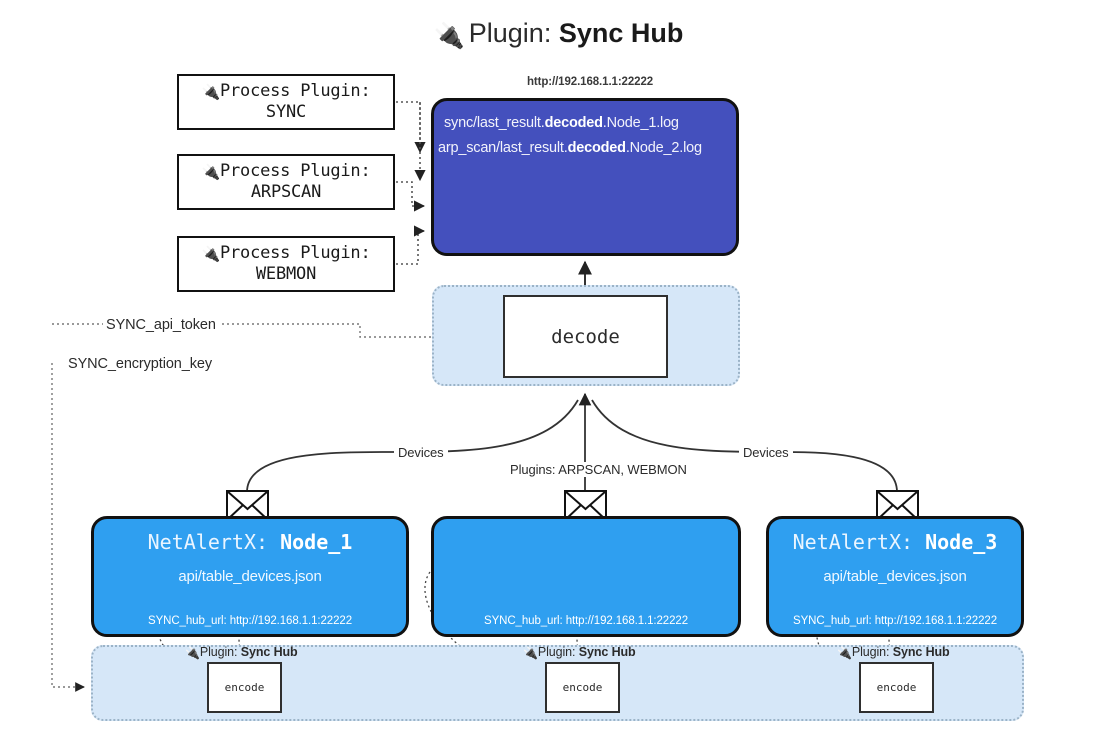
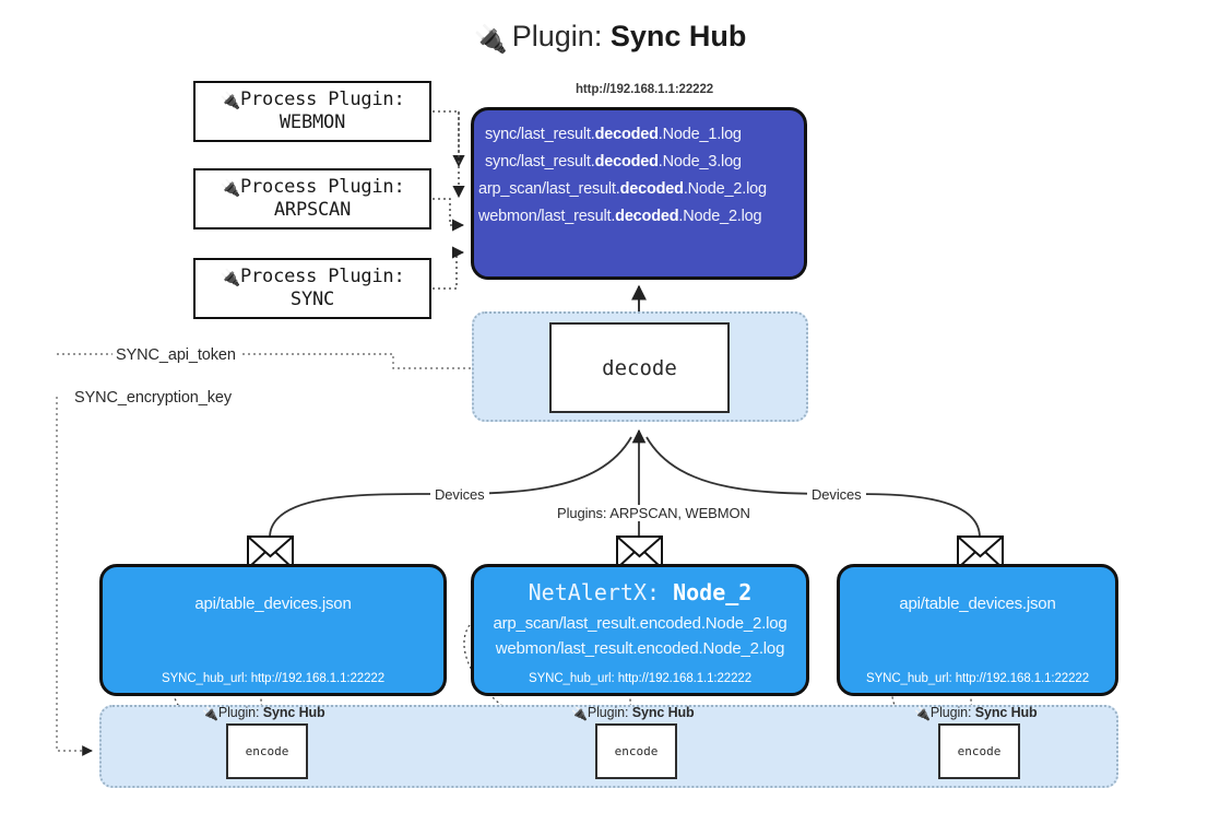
  🔌 Plugin: Sync Hub
  🔌Process Plugin:
- SYNC
+ WEBMON
  🔌Process Plugin:
  ARPSCAN
  🔌Process Plugin:
- WEBMON
+ SYNC
  http://192.168.1.1:22222
  sync/last_result.decoded.Node_1.log
+ sync/last_result.decoded.Node_3.log
  arp_scan/last_result.decoded.Node_2.log
+ webmon/last_result.decoded.Node_2.log
  decode
  SYNC_api_token
  SYNC_encryption_key
  Devices
  Devices
  Plugins: ARPSCAN, WEBMON
- NetAlertX: Node_1
  api/table_devices.json
  SYNC_hub_url: http://192.168.1.1:22222
+ NetAlertX: Node_2
+ arp_scan/last_result.encoded.Node_2.log
+ webmon/last_result.encoded.Node_2.log
  SYNC_hub_url: http://192.168.1.1:22222
- NetAlertX: Node_3
  api/table_devices.json
  SYNC_hub_url: http://192.168.1.1:22222
  🔌Plugin: Sync Hub
  🔌Plugin: Sync Hub
  🔌Plugin: Sync Hub
  encode
  encode
  encode
